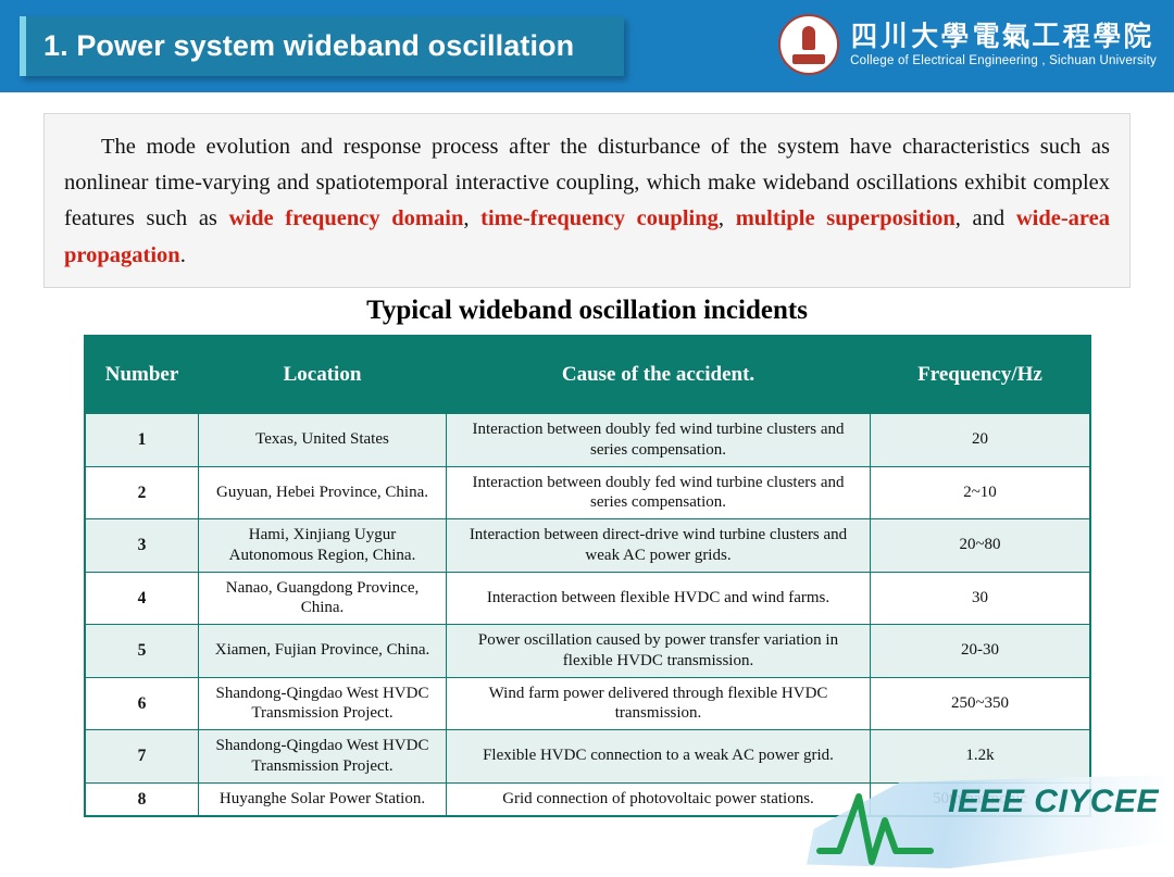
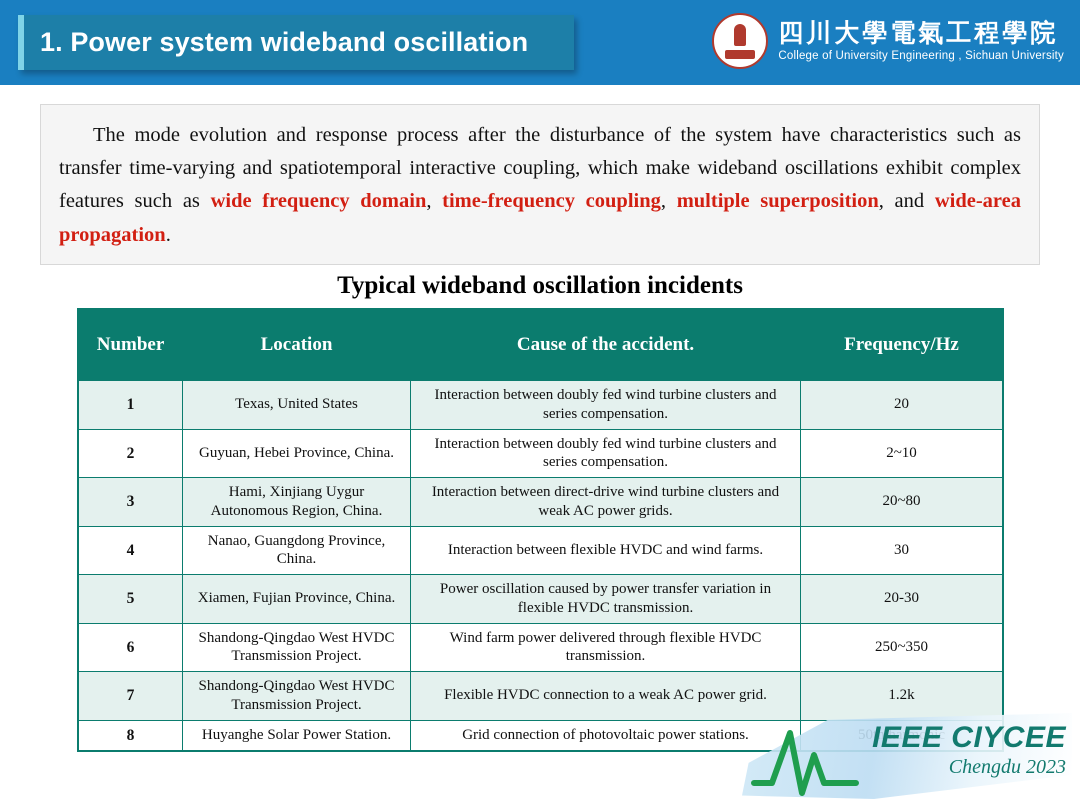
  1. Power system wideband oscillation
  四川大學電氣工程學院
- College of Electrical Engineering , Sichuan University
+ College of University Engineering , Sichuan University
- The mode evolution and response process after the disturbance of the system have characteristics such as nonlinear time-varying and spatiotemporal interactive coupling, which make wideband oscillations exhibit complex features such as wide frequency domain, time-frequency coupling, multiple superposition, and wide-area propagation.
+ The mode evolution and response process after the disturbance of the system have characteristics such as transfer time-varying and spatiotemporal interactive coupling, which make wideband oscillations exhibit complex features such as wide frequency domain, time-frequency coupling, multiple superposition, and wide-area propagation.
  Typical wideband oscillation incidents
  Number	Location	Cause of the accident.	Frequency/Hz
  1	Texas, United States	Interaction between doubly fed wind turbine clusters and series compensation.	20
  2	Guyuan, Hebei Province, China.	Interaction between doubly fed wind turbine clusters and series compensation.	2~10
  3	Hami, Xinjiang Uygur Autonomous Region, China.	Interaction between direct-drive wind turbine clusters and weak AC power grids.	20~80
  4	Nanao, Guangdong Province, China.	Interaction between flexible HVDC and wind farms.	30
  5	Xiamen, Fujian Province, China.	Power oscillation caused by power transfer variation in flexible HVDC transmission.	20-30
  6	Shandong-Qingdao West HVDC Transmission Project.	Wind farm power delivered through flexible HVDC transmission.	250~350
  7	Shandong-Qingdao West HVDC Transmission Project.	Flexible HVDC connection to a weak AC power grid.	1.2k
  8	Huyanghe Solar Power Station.	Grid connection of photovoltaic power stations.
  IEEE CIYCEE
+ Chengdu 2023
